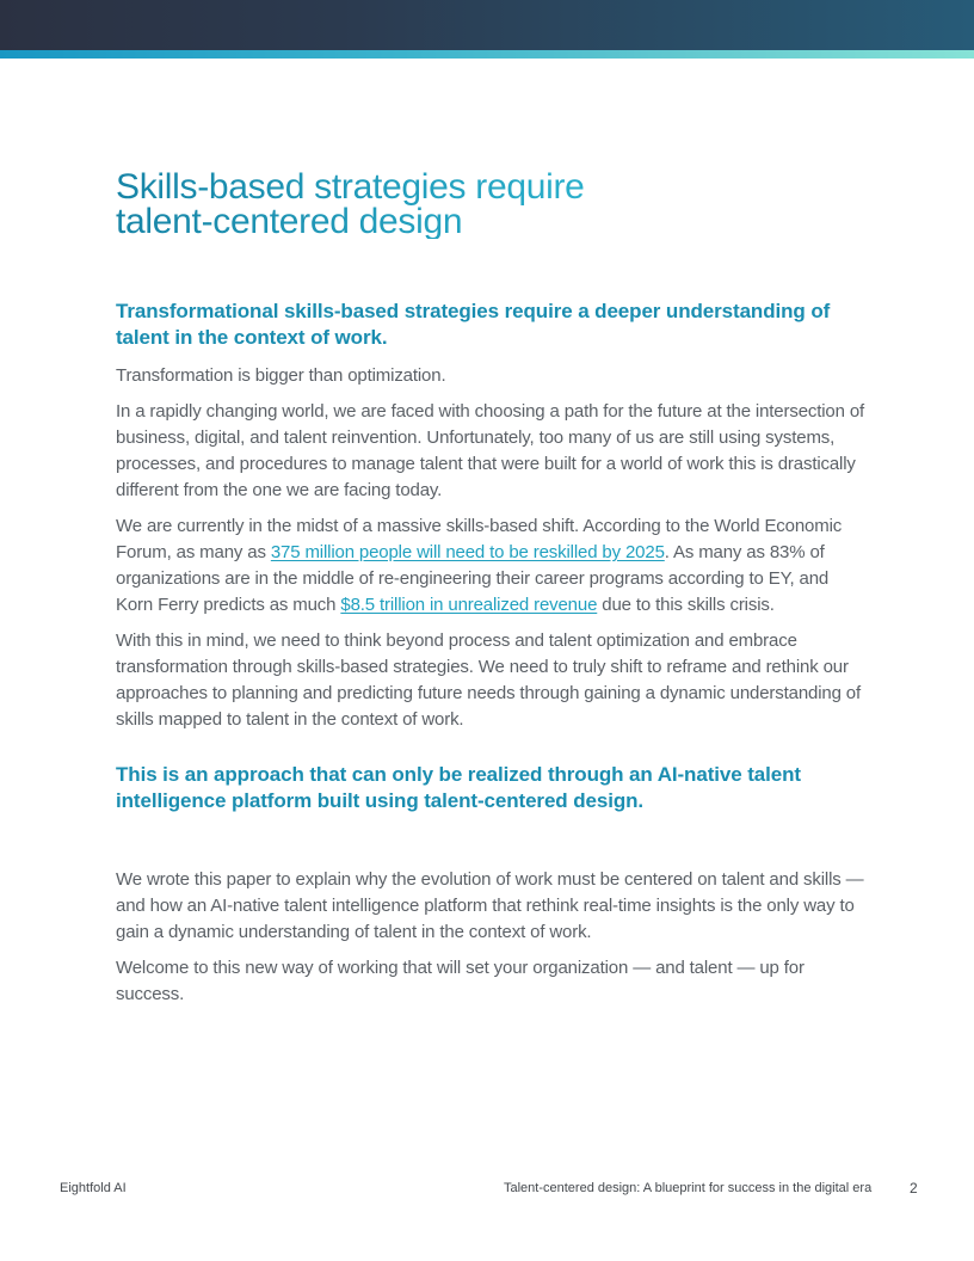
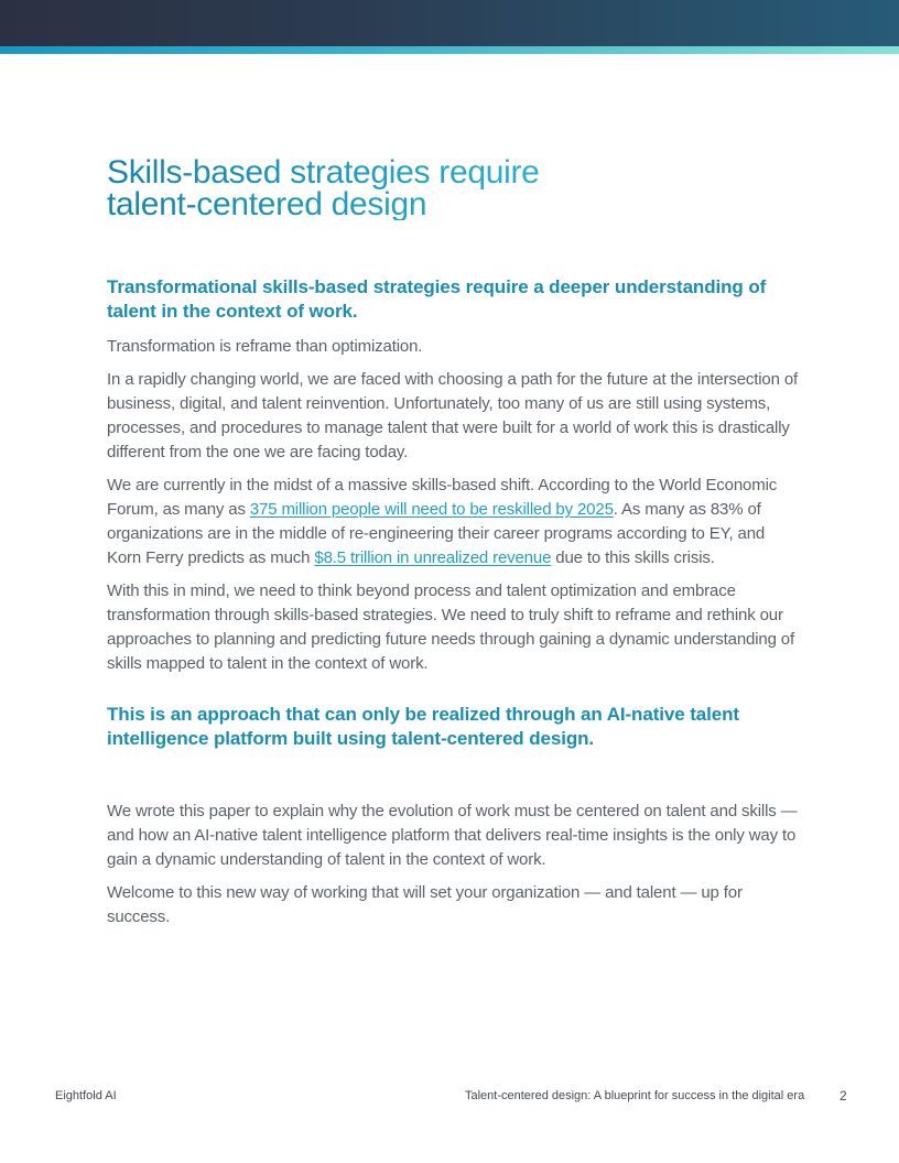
  Skills-based strategies require
  talent-centered design
  Transformational skills-based strategies require a deeper understanding of talent in the context of work.
- Transformation is bigger than optimization.
+ Transformation is reframe than optimization.
  In a rapidly changing world, we are faced with choosing a path for the future at the intersection of business, digital, and talent reinvention. Unfortunately, too many of us are still using systems, processes, and procedures to manage talent that were built for a world of work this is drastically different from the one we are facing today.
  We are currently in the midst of a massive skills-based shift. According to the World Economic Forum, as many as 375 million people will need to be reskilled by 2025. As many as 83% of organizations are in the middle of re-engineering their career programs according to EY, and Korn Ferry predicts as much $8.5 trillion in unrealized revenue due to this skills crisis.
  With this in mind, we need to think beyond process and talent optimization and embrace transformation through skills-based strategies. We need to truly shift to reframe and rethink our approaches to planning and predicting future needs through gaining a dynamic understanding of skills mapped to talent in the context of work.
  This is an approach that can only be realized through an AI-native talent intelligence platform built using talent-centered design.
- We wrote this paper to explain why the evolution of work must be centered on talent and skills — and how an AI-native talent intelligence platform that rethink real-time insights is the only way to gain a dynamic understanding of talent in the context of work.
+ We wrote this paper to explain why the evolution of work must be centered on talent and skills — and how an AI-native talent intelligence platform that delivers real-time insights is the only way to gain a dynamic understanding of talent in the context of work.
  Welcome to this new way of working that will set your organization — and talent — up for success.
  Eightfold AI
  Talent-centered design: A blueprint for success in the digital era
  2
